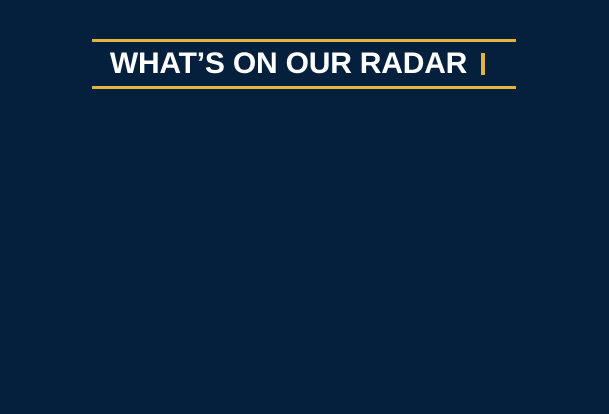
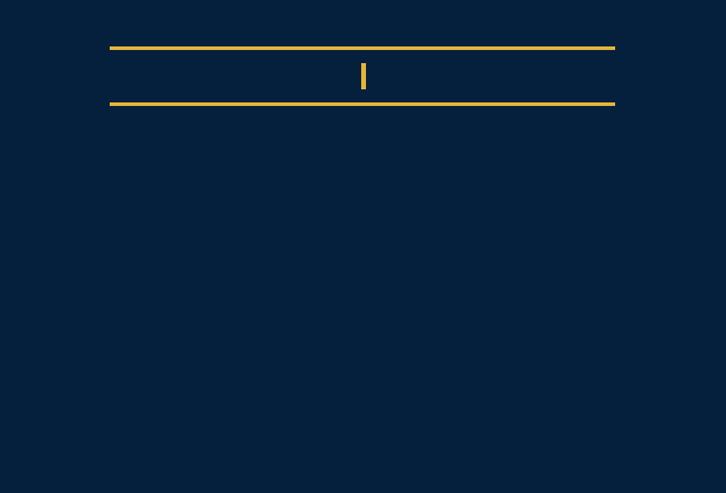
- WHAT’S ON OUR RADAR
